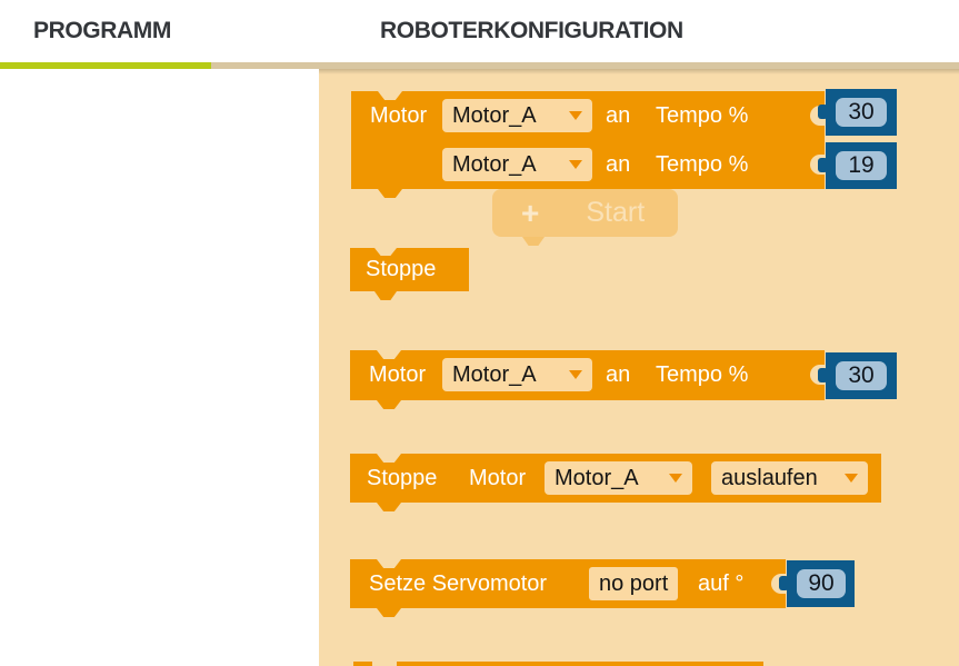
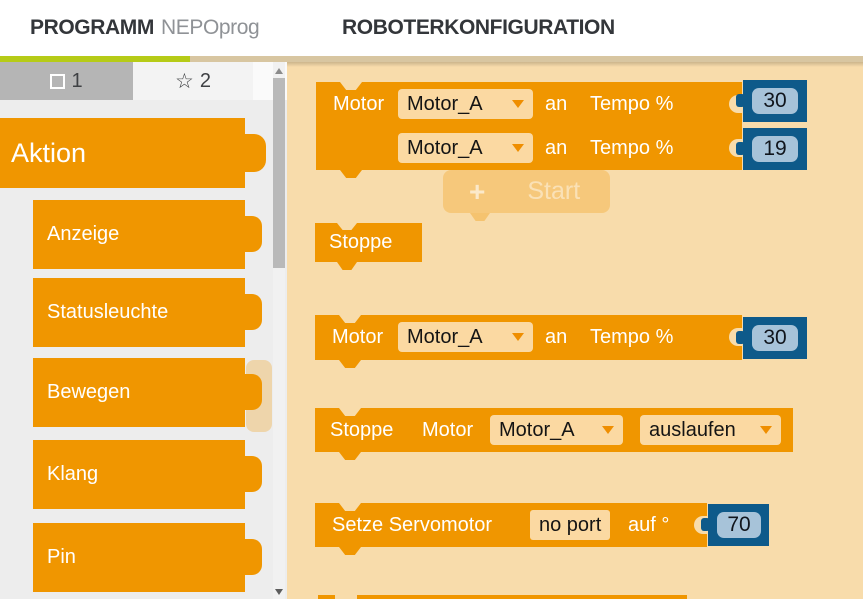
  PROGRAMM
+ NEPOprog
  ROBOTERKONFIGURATION
+ 1
+ ☆
+ 2
+ Aktion
+ Anzeige
+ Statusleuchte
+ Bewegen
+ Klang
+ Pin
  Motor
  Motor_A
  an
  Tempo %
  Motor_A
  an
  Tempo %
  30
  19
  +
  Start
  Stoppe
  Motor
  Motor_A
  an
  Tempo %
  30
  Stoppe
  Motor
  Motor_A
  auslaufen
  Setze Servomotor
  no port
  auf °
- 90
+ 70
